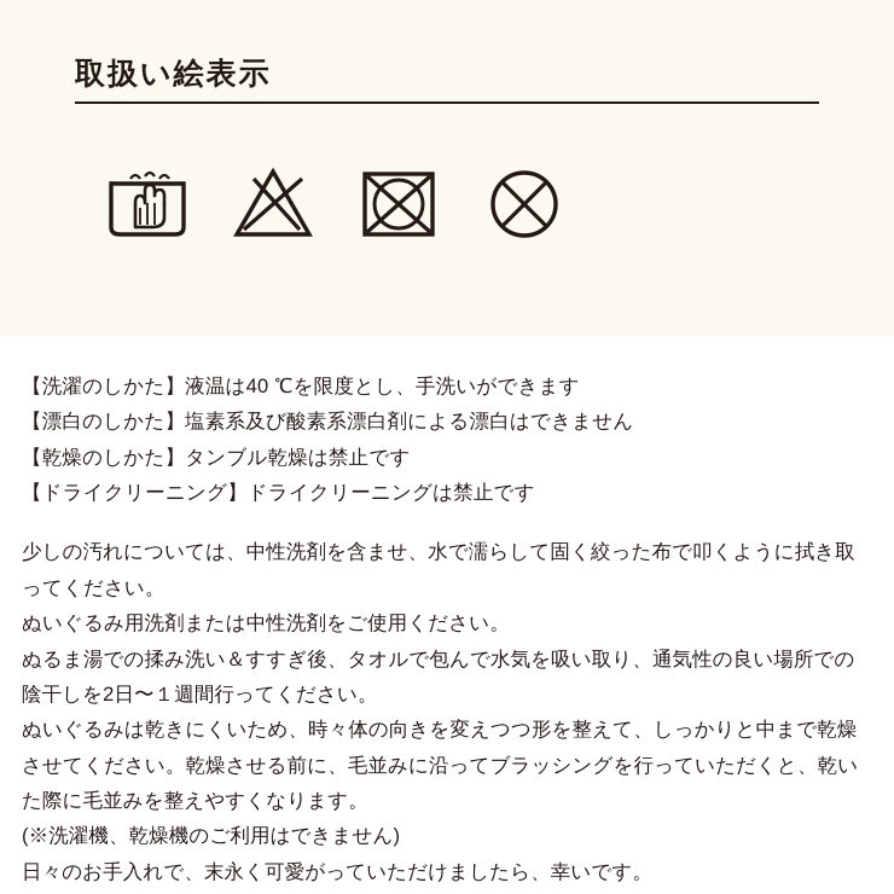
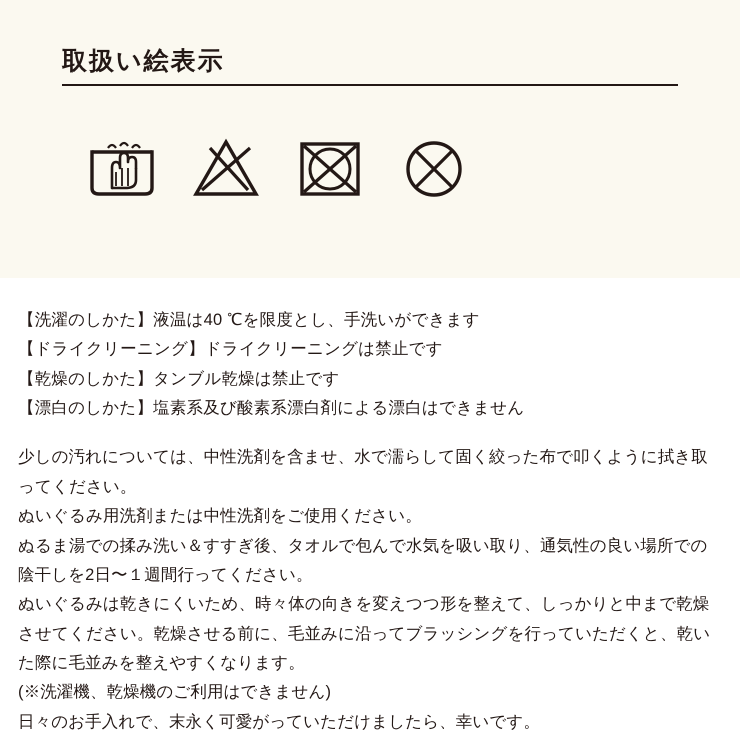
  取扱い絵表示
  【洗濯のしかた】液温は40 ℃を限度とし、手洗いができます
- 【漂白のしかた】塩素系及び酸素系漂白剤による漂白はできません
+ 【ドライクリーニング】ドライクリーニングは禁止です
  【乾燥のしかた】タンブル乾燥は禁止です
- 【ドライクリーニング】ドライクリーニングは禁止です
+ 【漂白のしかた】塩素系及び酸素系漂白剤による漂白はできません
  少しの汚れについては、中性洗剤を含ませ、水で濡らして固く絞った布で叩くように拭き取ってください。
  ぬいぐるみ用洗剤または中性洗剤をご使用ください。
  ぬるま湯での揉み洗い＆すすぎ後、タオルで包んで水気を吸い取り、通気性の良い場所での陰干しを2日〜１週間行ってください。
  ぬいぐるみは乾きにくいため、時々体の向きを変えつつ形を整えて、しっかりと中まで乾燥させてください。乾燥させる前に、毛並みに沿ってブラッシングを行っていただくと、乾いた際に毛並みを整えやすくなります。
  (※洗濯機、乾燥機のご利用はできません)
  日々のお手入れで、末永く可愛がっていただけましたら、幸いです。
